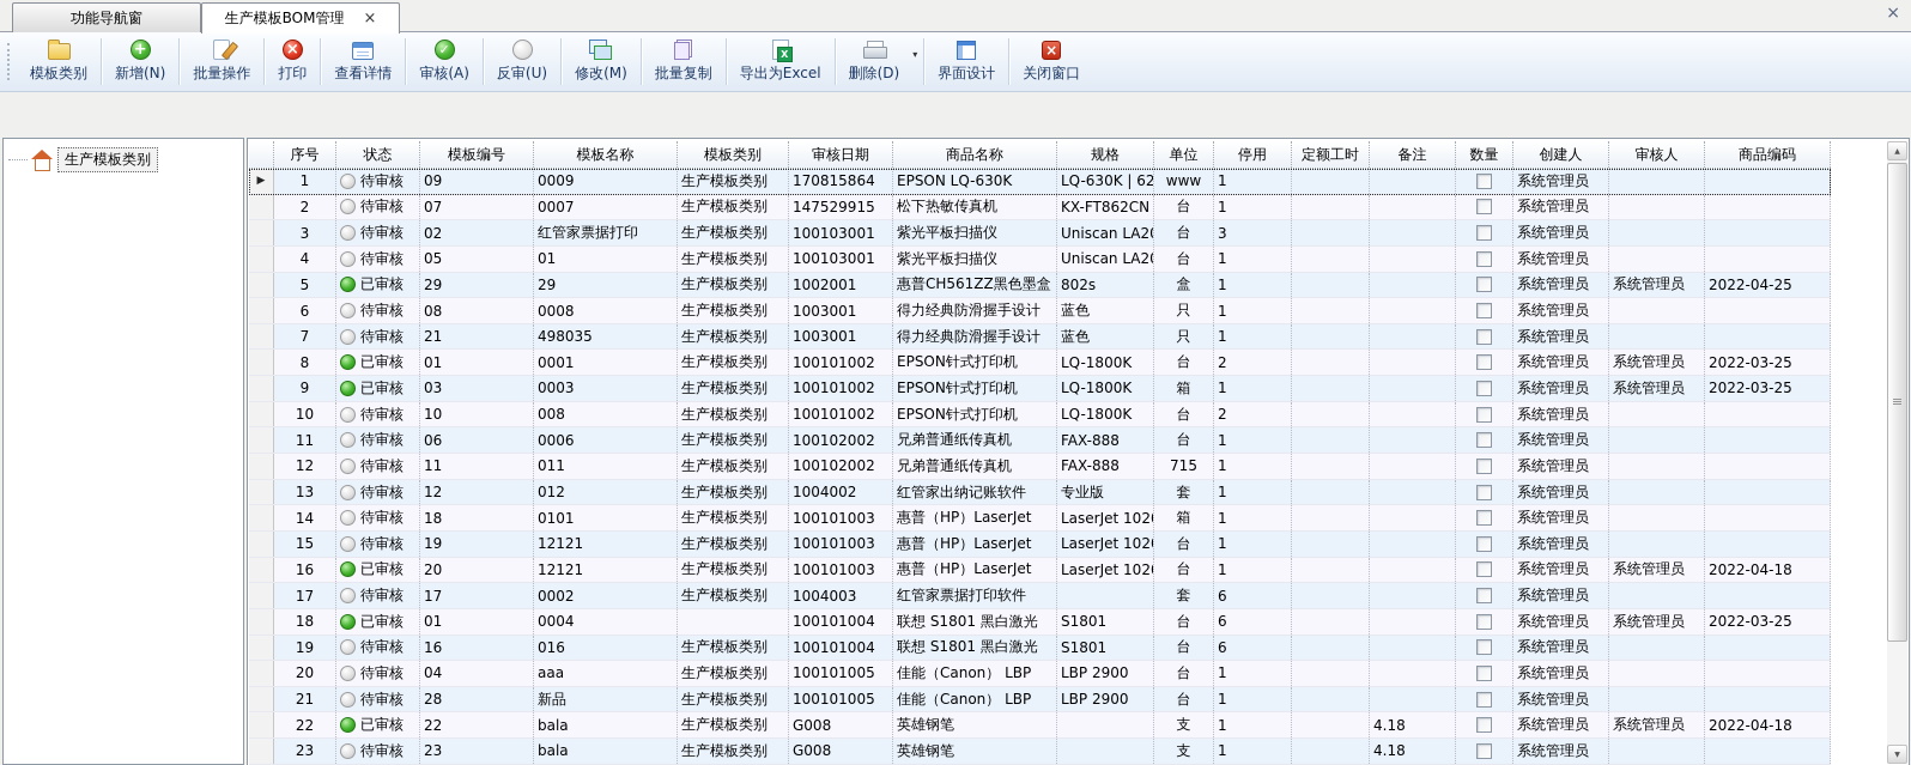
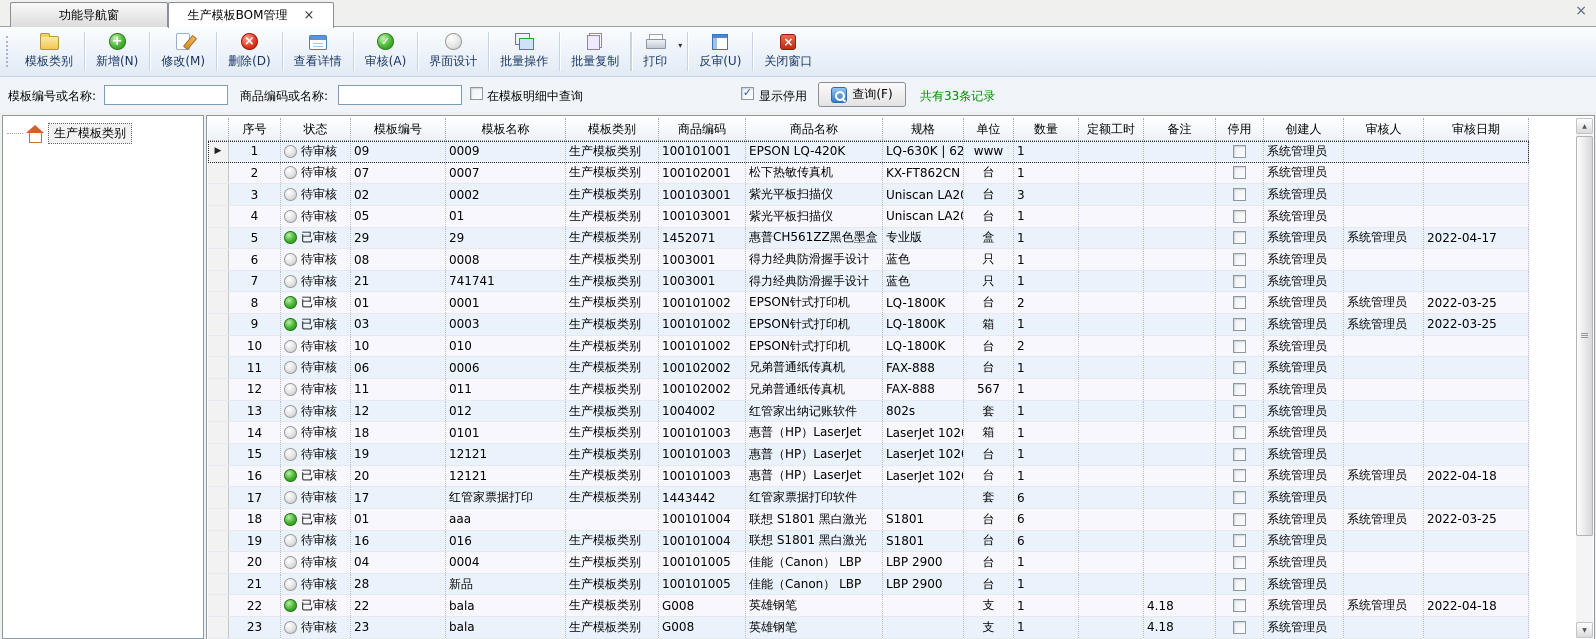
  功能导航窗
  生产模板BOM管理
  ×
  ×
  模板类别
  新增(N)
- 批量操作
+ 修改(M)
- 打印
+ 删除(D)
  查看详情
  审核(A)
- 反审(U)
+ 界面设计
- 修改(M)
+ 批量操作
  批量复制
- 导出为Excel
- 删除(D)
+ 打印
  ▾
- 界面设计
+ 反审(U)
  关闭窗口
+ 模板编号或名称:
+ 商品编码或名称:
+ 在模板明细中查询
+ 显示停用
+ 查询(F)
+ 共有33条记录
  生产模板类别
  序号
  状态
  模板编号
  模板名称
  模板类别
- 审核日期
+ 商品编码
  商品名称
  规格
  单位
- 停用
+ 数量
  定额工时
  备注
- 数量
+ 停用
  创建人
  审核人
- 商品编码
+ 审核日期
  ▶
  1
  待审核
  09
  0009
  生产模板类别
- 170815864
+ 100101001
- EPSON LQ-630K
+ EPSON LQ-420K
  LQ-630K | 62
  www
  1
  系统管理员
  2
  待审核
  07
  0007
  生产模板类别
- 147529915
+ 100102001
  松下热敏传真机
  KX-FT862CN
  台
  1
  系统管理员
  3
  待审核
  02
- 红管家票据打印
+ 0002
  生产模板类别
  100103001
  紫光平板扫描仪
  Uniscan LA20
  台
  3
  系统管理员
  4
  待审核
  05
  01
  生产模板类别
  100103001
  紫光平板扫描仪
  Uniscan LA20
  台
  1
  系统管理员
  5
  已审核
  29
  29
  生产模板类别
- 1002001
+ 1452071
  惠普CH561ZZ黑色墨盒
- 802s
+ 专业版
  盒
  1
  系统管理员
  系统管理员
- 2022-04-25
+ 2022-04-17
  6
  待审核
  08
  0008
  生产模板类别
  1003001
  得力经典防滑握手设计
  蓝色
  只
  1
  系统管理员
  7
  待审核
  21
- 498035
+ 741741
  生产模板类别
  1003001
  得力经典防滑握手设计
  蓝色
  只
  1
  系统管理员
  8
  已审核
  01
  0001
  生产模板类别
  100101002
  EPSON针式打印机
  LQ-1800K
  台
  2
  系统管理员
  系统管理员
  2022-03-25
  9
  已审核
  03
  0003
  生产模板类别
  100101002
  EPSON针式打印机
  LQ-1800K
  箱
  1
  系统管理员
  系统管理员
  2022-03-25
  10
  待审核
  10
- 008
+ 010
  生产模板类别
  100101002
  EPSON针式打印机
  LQ-1800K
  台
  2
  系统管理员
  11
  待审核
  06
  0006
  生产模板类别
  100102002
  兄弟普通纸传真机
  FAX-888
  台
  1
  系统管理员
  12
  待审核
  11
  011
  生产模板类别
  100102002
  兄弟普通纸传真机
  FAX-888
- 715
+ 567
  1
  系统管理员
  13
  待审核
  12
  012
  生产模板类别
  1004002
  红管家出纳记账软件
- 专业版
+ 802s
  套
  1
  系统管理员
  14
  待审核
  18
  0101
  生产模板类别
  100101003
  惠普（HP）LaserJet
  LaserJet 102
  箱
  1
  系统管理员
  15
  待审核
  19
  12121
  生产模板类别
  100101003
  惠普（HP）LaserJet
  LaserJet 102
  台
  1
  系统管理员
  16
  已审核
  20
  12121
  生产模板类别
  100101003
  惠普（HP）LaserJet
  LaserJet 102
  台
  1
  系统管理员
  系统管理员
  2022-04-18
  17
  待审核
  17
- 0002
+ 红管家票据打印
  生产模板类别
- 1004003
+ 1443442
  红管家票据打印软件
  套
  6
  系统管理员
  18
  已审核
  01
- 0004
+ aaa
  100101004
  联想 S1801 黑白激光
  S1801
  台
  6
  系统管理员
  系统管理员
  2022-03-25
  19
  待审核
  16
  016
  生产模板类别
  100101004
  联想 S1801 黑白激光
  S1801
  台
  6
  系统管理员
  20
  待审核
  04
- aaa
+ 0004
  生产模板类别
  100101005
  佳能（Canon） LBP
  LBP 2900
  台
  1
  系统管理员
  21
  待审核
  28
  新品
  生产模板类别
  100101005
  佳能（Canon） LBP
  LBP 2900
  台
  1
  系统管理员
  22
  已审核
  22
  bala
  生产模板类别
  G008
  英雄钢笔
  支
  1
  4.18
  系统管理员
  系统管理员
  2022-04-18
  23
  待审核
  23
  bala
  生产模板类别
  G008
  英雄钢笔
  支
  1
  4.18
  系统管理员
